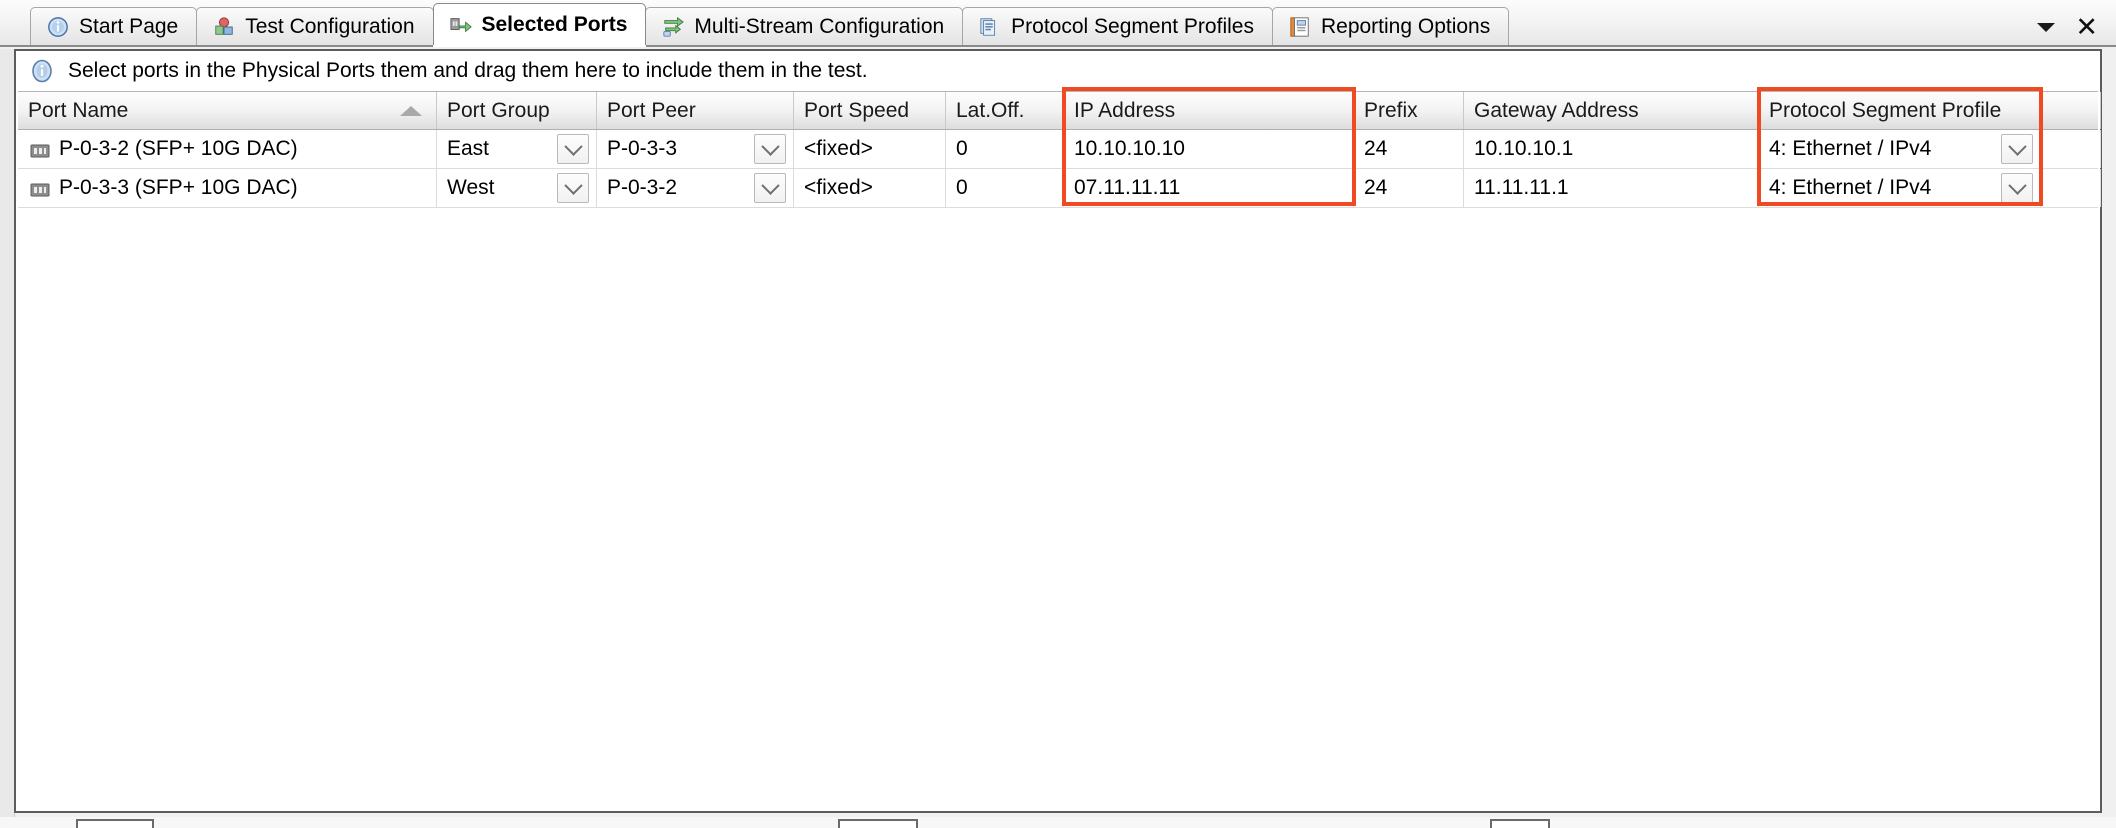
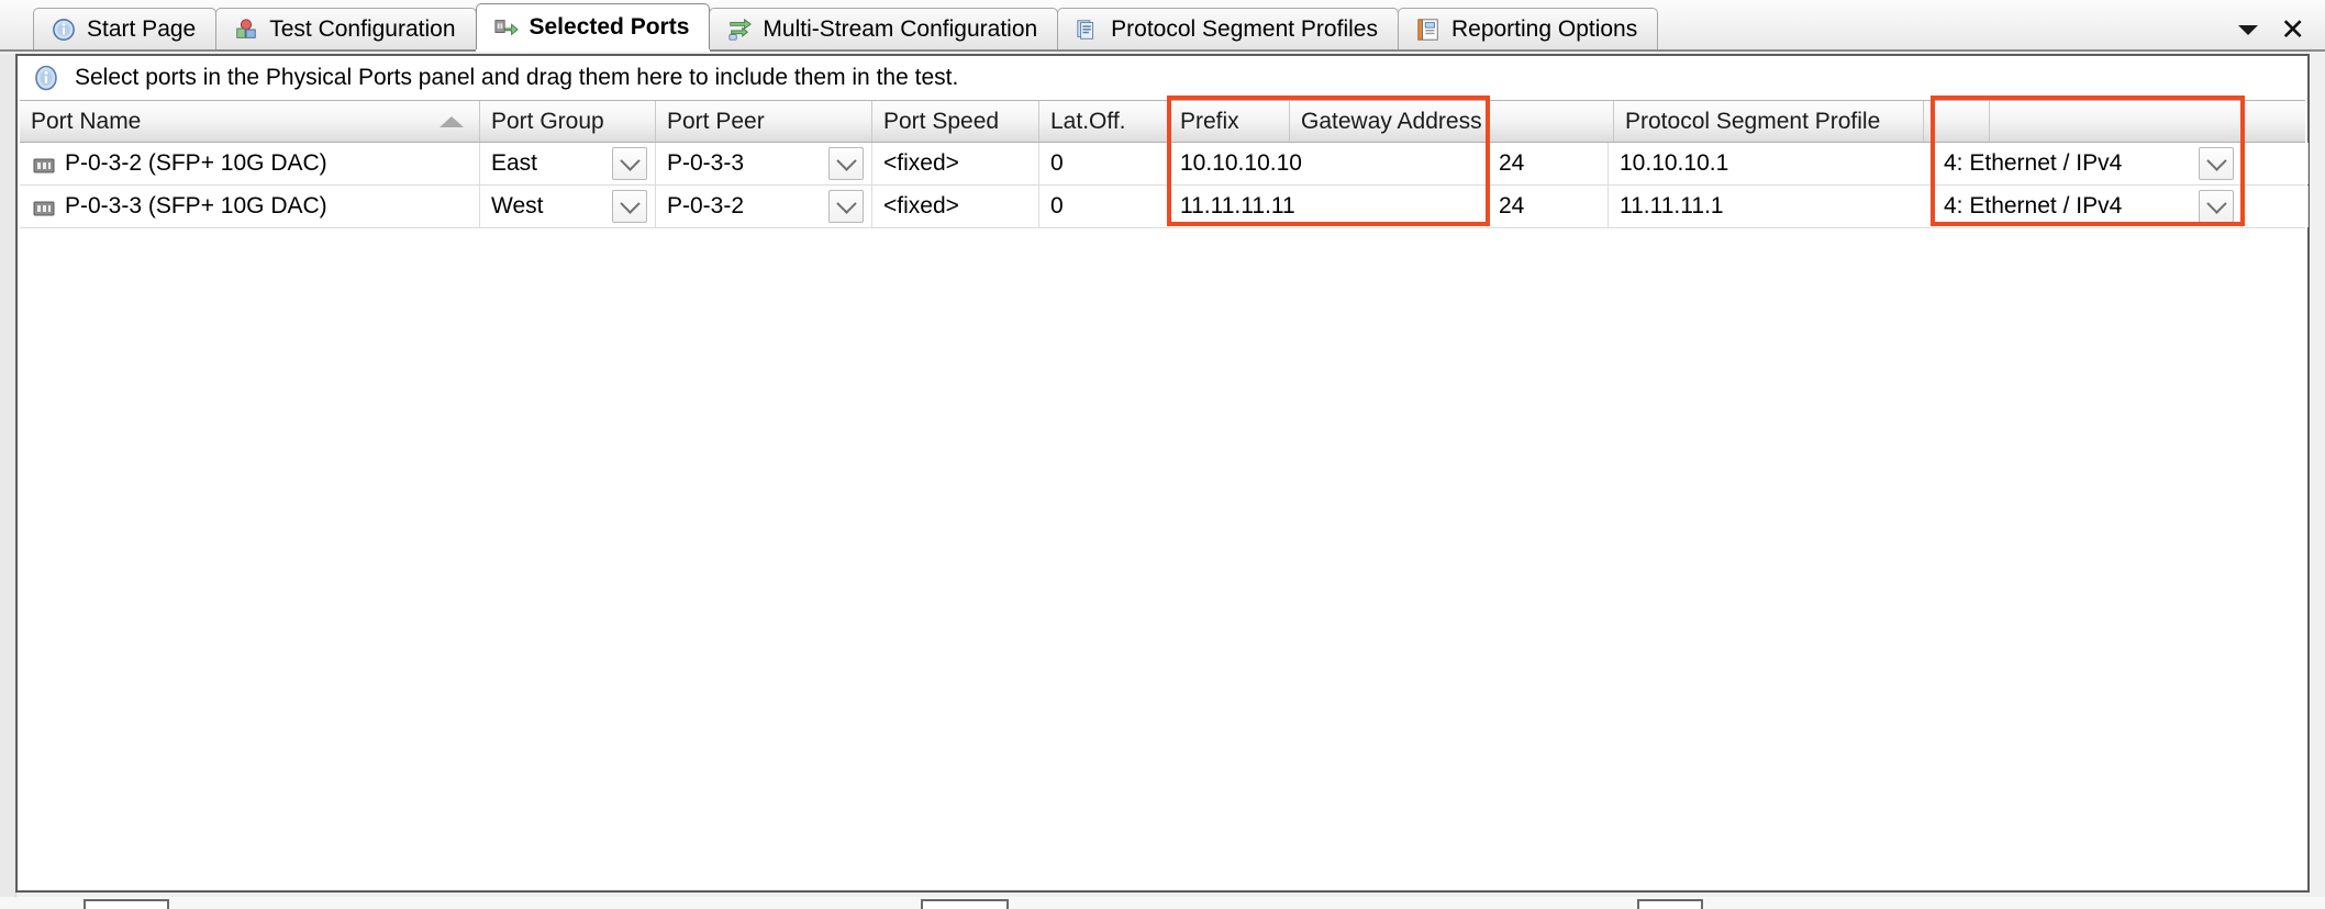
  Start Page
  Test Configuration
  Selected Ports
  Multi-Stream Configuration
  Protocol Segment Profiles
  Reporting Options
  ✕
- Select ports in the Physical Ports them and drag them here to include them in the test.
+ Select ports in the Physical Ports panel and drag them here to include them in the test.
  Port Name
  Port Group
  Port Peer
  Port Speed
  Lat.Off.
- IP Address
  Prefix
  Gateway Address
  Protocol Segment Profile
  P-0-3-2 (SFP+ 10G DAC)
  East
  P-0-3-3
  <fixed>
  0
  10.10.10.10
  24
  10.10.10.1
  4: Ethernet / IPv4
  P-0-3-3 (SFP+ 10G DAC)
  West
  P-0-3-2
  <fixed>
  0
- 07.11.11.11
+ 11.11.11.11
  24
  11.11.11.1
  4: Ethernet / IPv4
